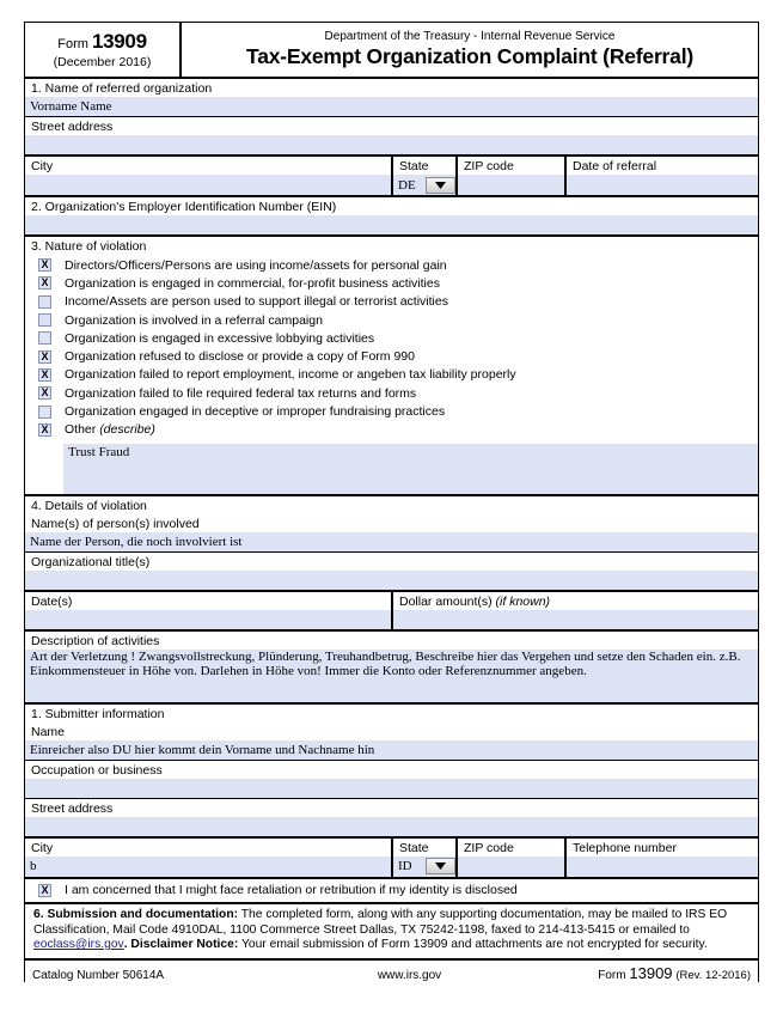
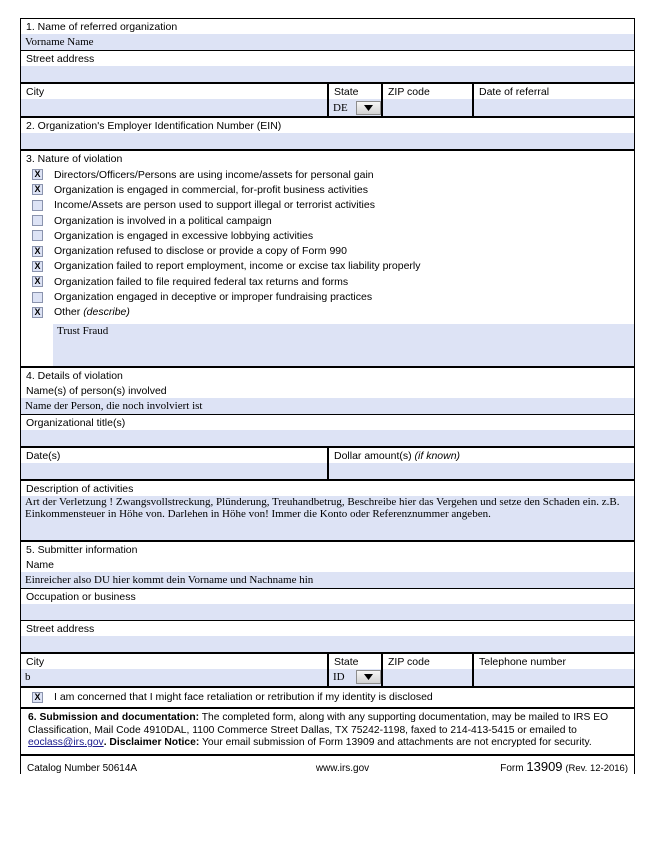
- Form 13909
- (December 2016)
- Department of the Treasury - Internal Revenue Service
- Tax-Exempt Organization Complaint (Referral)
  1. Name of referred organization
  Vorname Name
  Street address
  City
  State
  DE
  ZIP code
  Date of referral
  2. Organization's Employer Identification Number (EIN)
  3. Nature of violation
  X
  Directors/Officers/Persons are using income/assets for personal gain
  X
  Organization is engaged in commercial, for-profit business activities
  Income/Assets are person used to support illegal or terrorist activities
- Organization is involved in a referral campaign
+ Organization is involved in a political campaign
  Organization is engaged in excessive lobbying activities
  X
  Organization refused to disclose or provide a copy of Form 990
  X
- Organization failed to report employment, income or angeben tax liability properly
+ Organization failed to report employment, income or excise tax liability properly
  X
  Organization failed to file required federal tax returns and forms
  Organization engaged in deceptive or improper fundraising practices
  X
  Other (describe)
  Trust Fraud
  4. Details of violation
  Name(s) of person(s) involved
  Name der Person, die noch involviert ist
  Organizational title(s)
  Date(s)
  Dollar amount(s) (if known)
  Description of activities
  Art der Verletzung ! Zwangsvollstreckung, Plünderung, Treuhandbetrug, Beschreibe hier das Vergehen und setze den Schaden ein. z.B. Einkommensteuer in Höhe von. Darlehen in Höhe von! Immer die Konto oder Referenznummer angeben.
- 1. Submitter information
+ 5. Submitter information
  Name
  Einreicher also DU hier kommt dein Vorname und Nachname hin
  Occupation or business
  Street address
  City
  b
  State
  ID
  ZIP code
  Telephone number
  X
  I am concerned that I might face retaliation or retribution if my identity is disclosed
  6. Submission and documentation: The completed form, along with any supporting documentation, may be mailed to IRS EO Classification, Mail Code 4910DAL, 1100 Commerce Street Dallas, TX 75242-1198, faxed to 214-413-5415 or emailed to eoclass@irs.gov. Disclaimer Notice: Your email submission of Form 13909 and attachments are not encrypted for security.
  Catalog Number 50614A
  www.irs.gov
  Form 13909 (Rev. 12-2016)
